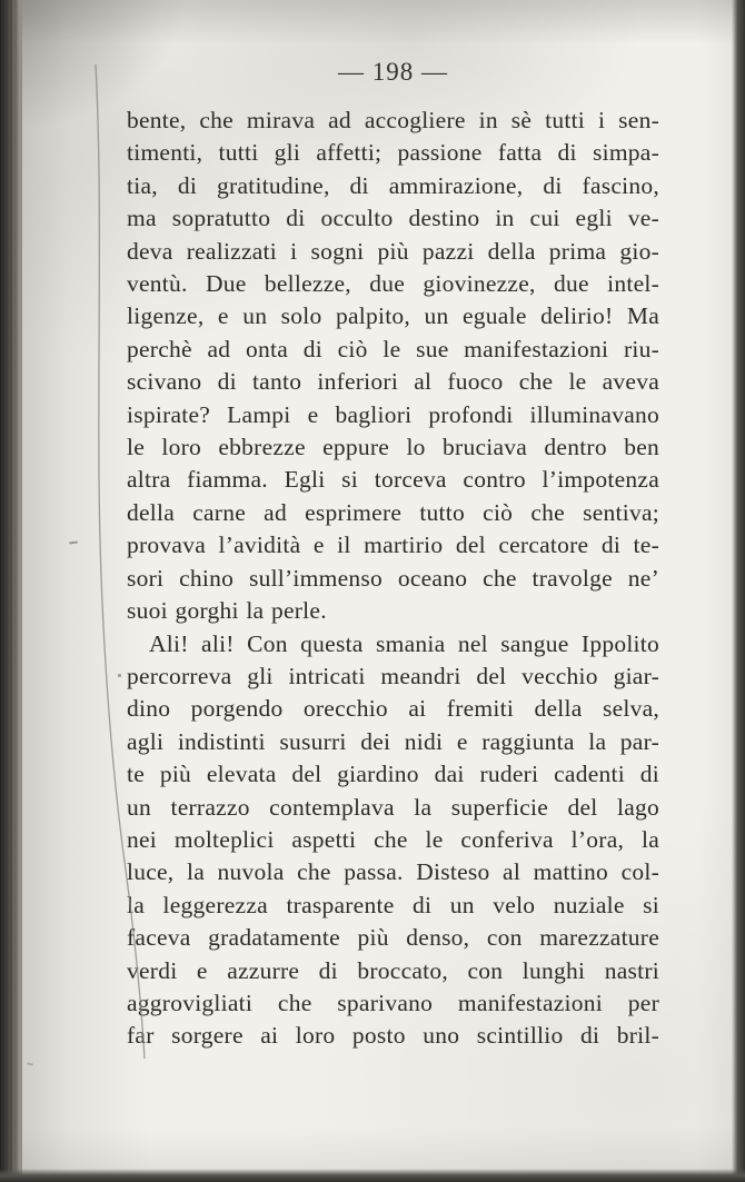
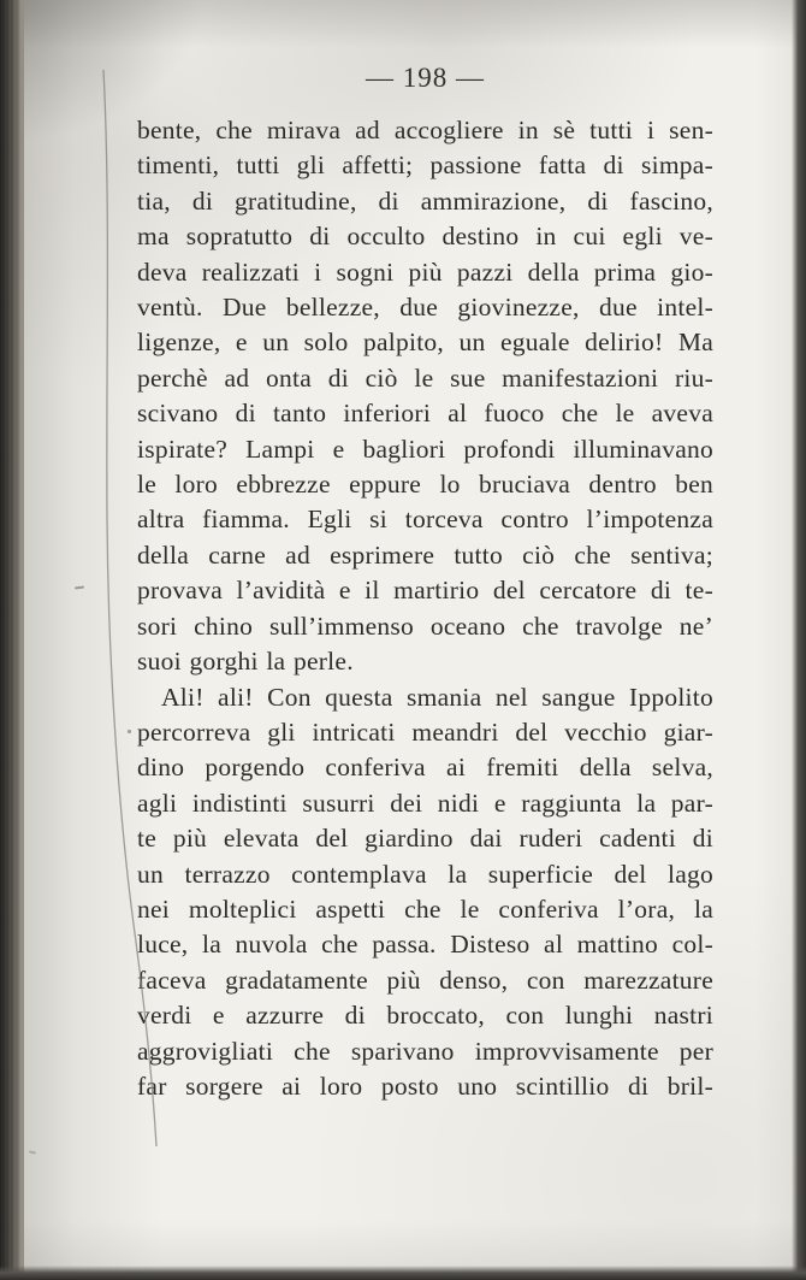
  — 198 —
  bente, che mirava ad accogliere in sè tutti i sen-
  timenti, tutti gli affetti; passione fatta di simpa-
  tia, di gratitudine, di ammirazione, di fascino,
  ma sopratutto di occulto destino in cui egli ve-
  deva realizzati i sogni più pazzi della prima gio-
  ventù. Due bellezze, due giovinezze, due intel-
  ligenze, e un solo palpito, un eguale delirio! Ma
  perchè ad onta di ciò le sue manifestazioni riu-
  scivano di tanto inferiori al fuoco che le aveva
  ispirate? Lampi e bagliori profondi illuminavano
  le loro ebbrezze eppure lo bruciava dentro ben
  altra fiamma. Egli si torceva contro l’impotenza
  della carne ad esprimere tutto ciò che sentiva;
  provava l’avidità e il martirio del cercatore di te-
  sori chino sull’immenso oceano che travolge ne’
  suoi gorghi la perle.
  Ali! ali! Con questa smania nel sangue Ippolito
  percorreva gli intricati meandri del vecchio giar-
- dino porgendo orecchio ai fremiti della selva,
+ dino porgendo conferiva ai fremiti della selva,
  agli indistinti susurri dei nidi e raggiunta la par-
  te più elevata del giardino dai ruderi cadenti di
  un terrazzo contemplava la superficie del lago
  nei molteplici aspetti che le conferiva l’ora, la
  luce, la nuvola che passa. Disteso al mattino col-
- la leggerezza trasparente di un velo nuziale si
  faceva gradatamente più denso, con marezzature
  verdi e azzurre di broccato, con lunghi nastri
- aggrovigliati che sparivano manifestazioni per
+ aggrovigliati che sparivano improvvisamente per
  far sorgere ai loro posto uno scintillio di bril-
